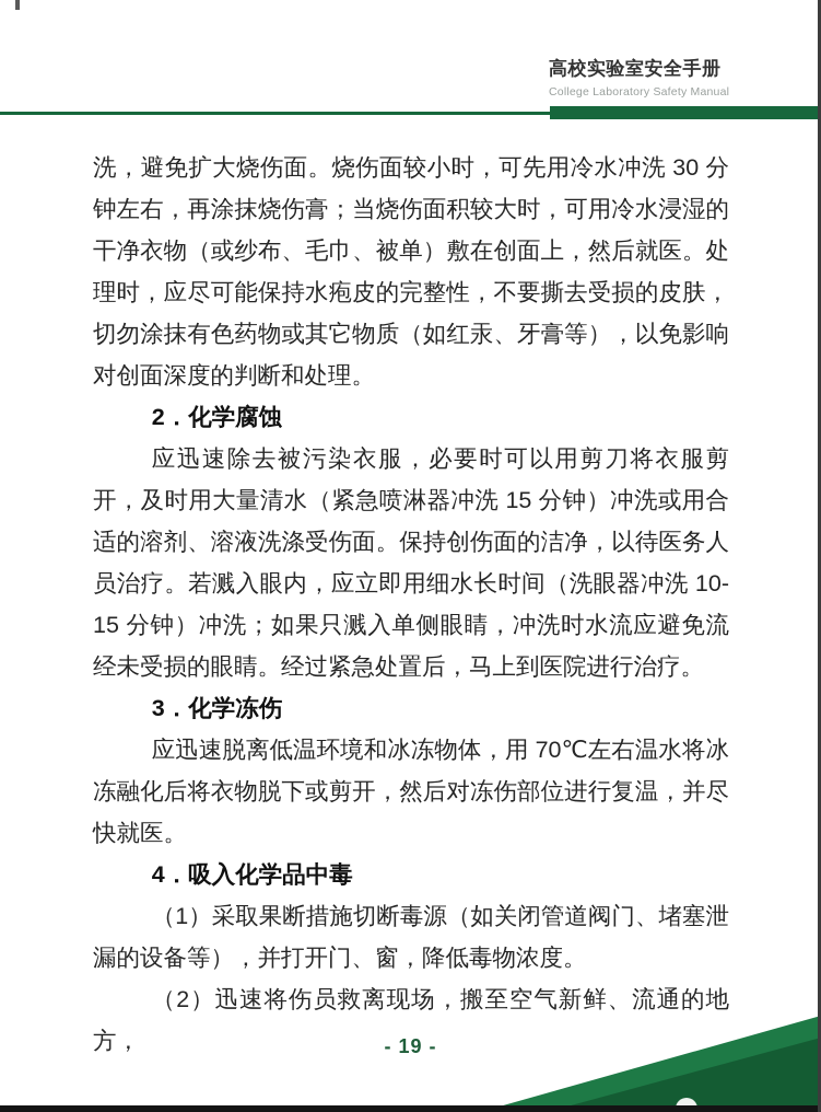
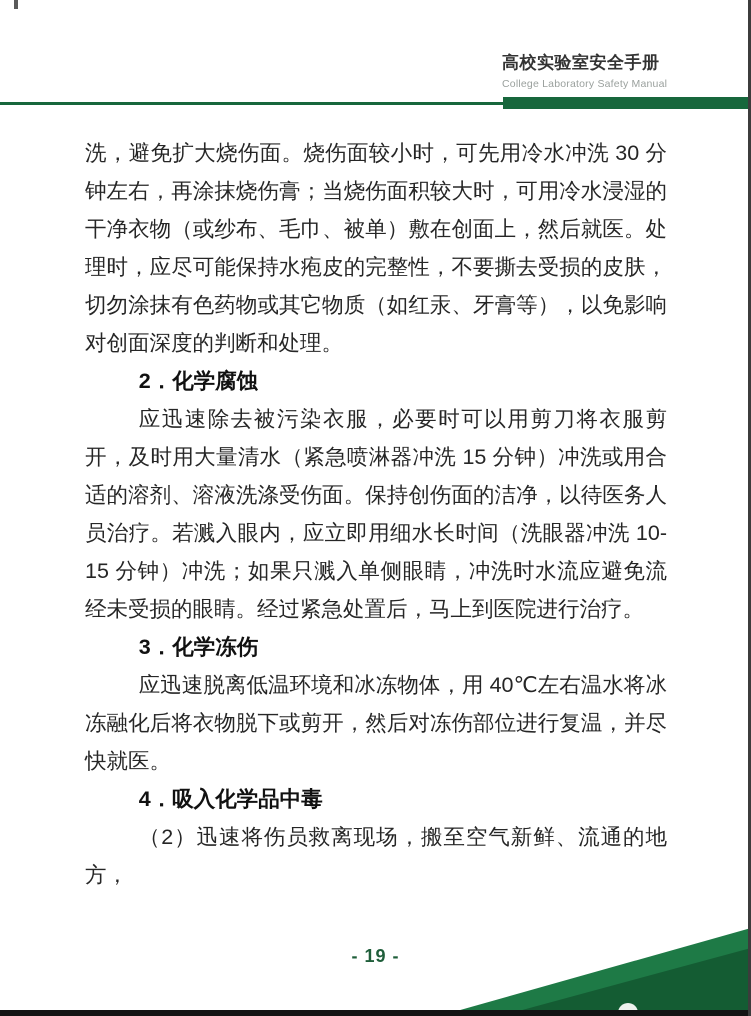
  高校实验室安全手册
  College Laboratory Safety Manual
  洗，避免扩大烧伤面。烧伤面较小时，可先用冷水冲洗 30 分钟左右，再涂抹烧伤膏；当烧伤面积较大时，可用冷水浸湿的干净衣物（或纱布、毛巾、被单）敷在创面上，然后就医。处理时，应尽可能保持水疱皮的完整性，不要撕去受损的皮肤，切勿涂抹有色药物或其它物质（如红汞、牙膏等），以免影响对创面深度的判断和处理。
  2．化学腐蚀
  应迅速除去被污染衣服，必要时可以用剪刀将衣服剪开，及时用大量清水（紧急喷淋器冲洗 15 分钟）冲洗或用合适的溶剂、溶液洗涤受伤面。保持创伤面的洁净，以待医务人员治疗。若溅入眼内，应立即用细水长时间（洗眼器冲洗 10-15 分钟）冲洗；如果只溅入单侧眼睛，冲洗时水流应避免流经未受损的眼睛。经过紧急处置后，马上到医院进行治疗。
  3．化学冻伤
- 应迅速脱离低温环境和冰冻物体，用 70℃左右温水将冰冻融化后将衣物脱下或剪开，然后对冻伤部位进行复温，并尽快就医。
+ 应迅速脱离低温环境和冰冻物体，用 40℃左右温水将冰冻融化后将衣物脱下或剪开，然后对冻伤部位进行复温，并尽快就医。
  4．吸入化学品中毒
- （1）采取果断措施切断毒源（如关闭管道阀门、堵塞泄漏的设备等），并打开门、窗，降低毒物浓度。
  （2）迅速将伤员救离现场，搬至空气新鲜、流通的地方，
  - 19 -
